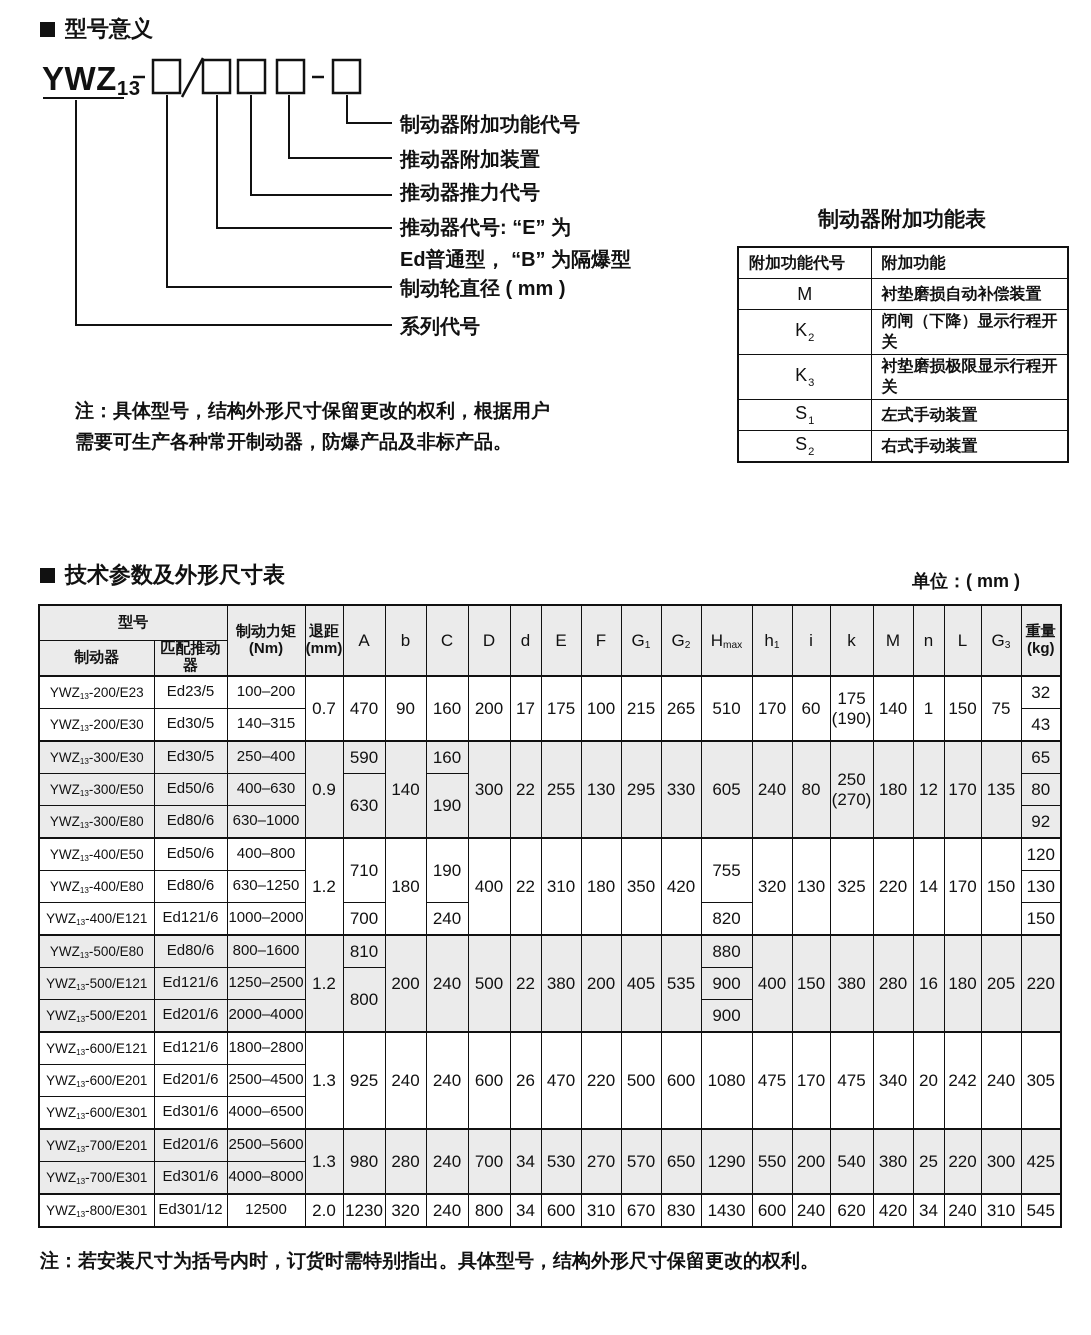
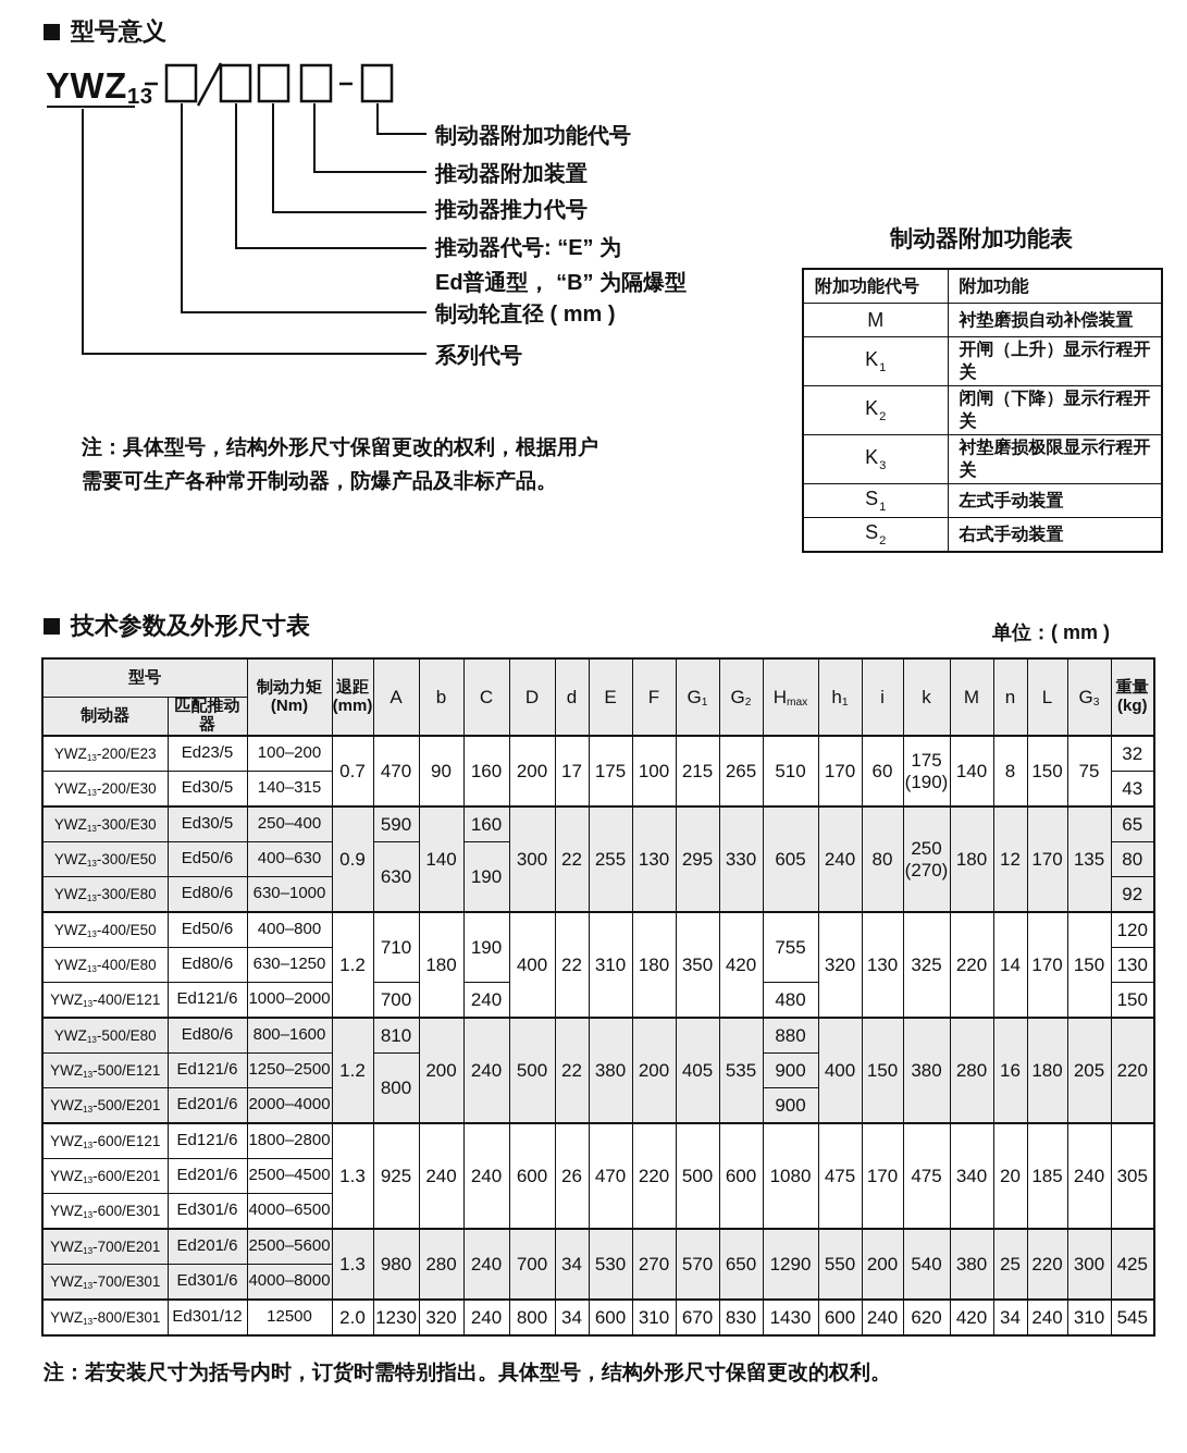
  型号意义
  YWZ13
  制动器附加功能代号
  推动器附加装置
  推动器推力代号
  推动器代号: “E” 为
  Ed普通型， “B” 为隔爆型
  制动轮直径 ( mm )
  系列代号
  注：具体型号，结构外形尺寸保留更改的权利，根据用户
  需要可生产各种常开制动器，防爆产品及非标产品。
  制动器附加功能表
  附加功能代号	附加功能
  M	衬垫磨损自动补偿装置
+ K1	开闸（上升）显示行程开关
  K2	闭闸（下降）显示行程开关
  K3	衬垫磨损极限显示行程开关
  S1	左式手动装置
  S2	右式手动装置
  技术参数及外形尺寸表
  单位：( mm )
  型号	制动力矩 (Nm)	退距 (mm)	A	b	C	D	d	E	F	G1	G2	Hmax	h1	i	k	M	n	L	G3	重量 (kg)
  制动器	匹配推动器
- YWZ13-200/E23	Ed23/5	100–200	0.7	470	90	160	200	17	175	100	215	265	510	170	60	175 (190)	140	1	150	75	32
+ YWZ13-200/E23	Ed23/5	100–200	0.7	470	90	160	200	17	175	100	215	265	510	170	60	175 (190)	140	8	150	75	32
  YWZ13-200/E30	Ed30/5	140–315	43
  YWZ13-300/E30	Ed30/5	250–400	0.9	590	140	160	300	22	255	130	295	330	605	240	80	250 (270)	180	12	170	135	65
  YWZ13-300/E50	Ed50/6	400–630	630	190	80
  YWZ13-300/E80	Ed80/6	630–1000	92
  YWZ13-400/E50	Ed50/6	400–800	1.2	710	180	190	400	22	310	180	350	420	755	320	130	325	220	14	170	150	120
  YWZ13-400/E80	Ed80/6	630–1250	130
- YWZ13-400/E121	Ed121/6	1000–2000	700	240	820	150
+ YWZ13-400/E121	Ed121/6	1000–2000	700	240	480	150
  YWZ13-500/E80	Ed80/6	800–1600	1.2	810	200	240	500	22	380	200	405	535	880	400	150	380	280	16	180	205	220
  YWZ13-500/E121	Ed121/6	1250–2500	800	900
  YWZ13-500/E201	Ed201/6	2000–4000	900
- YWZ13-600/E121	Ed121/6	1800–2800	1.3	925	240	240	600	26	470	220	500	600	1080	475	170	475	340	20	242	240	305
+ YWZ13-600/E121	Ed121/6	1800–2800	1.3	925	240	240	600	26	470	220	500	600	1080	475	170	475	340	20	185	240	305
  YWZ13-600/E201	Ed201/6	2500–4500
  YWZ13-600/E301	Ed301/6	4000–6500
  YWZ13-700/E201	Ed201/6	2500–5600	1.3	980	280	240	700	34	530	270	570	650	1290	550	200	540	380	25	220	300	425
  YWZ13-700/E301	Ed301/6	4000–8000
  YWZ13-800/E301	Ed301/12	12500	2.0	1230	320	240	800	34	600	310	670	830	1430	600	240	620	420	34	240	310	545
  注：若安装尺寸为括号内时，订货时需特别指出。具体型号，结构外形尺寸保留更改的权利。
